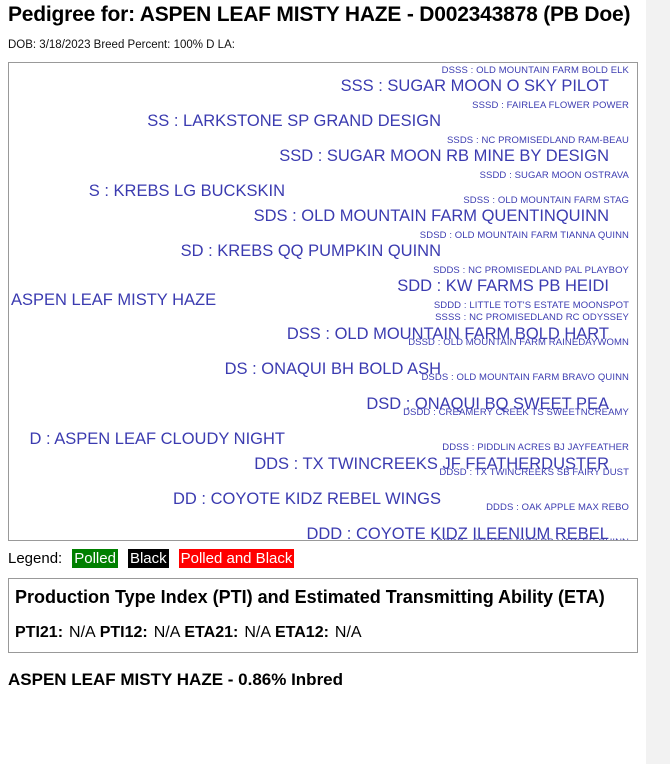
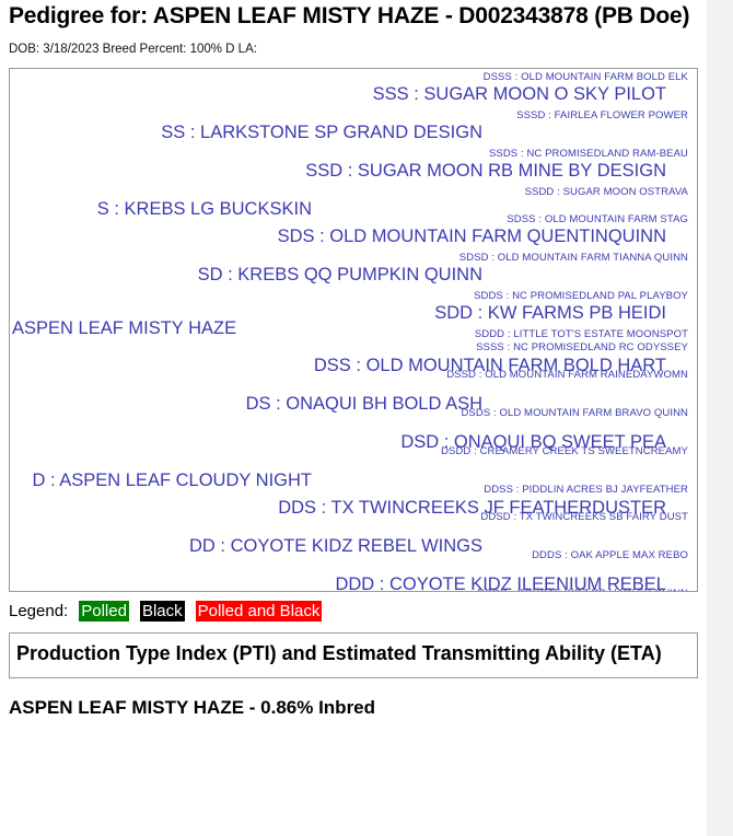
  Pedigree for: ASPEN LEAF MISTY HAZE - D002343878 (PB Doe)
  DOB: 3/18/2023 Breed Percent: 100% D LA:
  ASPEN LEAF MISTY HAZE
  DSSS : OLD MOUNTAIN FARM BOLD ELK
  SSS : SUGAR MOON O SKY PILOT
  SSSD : FAIRLEA FLOWER POWER
  SS : LARKSTONE SP GRAND DESIGN
  SSDS : NC PROMISEDLAND RAM-BEAU
  SSD : SUGAR MOON RB MINE BY DESIGN
  SSDD : SUGAR MOON OSTRAVA
  S : KREBS LG BUCKSKIN
  SDSS : OLD MOUNTAIN FARM STAG
  SDS : OLD MOUNTAIN FARM QUENTINQUINN
  SDSD : OLD MOUNTAIN FARM TIANNA QUINN
  SD : KREBS QQ PUMPKIN QUINN
  SDDS : NC PROMISEDLAND PAL PLAYBOY
  SDD : KW FARMS PB HEIDI
  SDDD : LITTLE TOT'S ESTATE MOONSPOT
  SSSS : NC PROMISEDLAND RC ODYSSEY
  DSS : OLD MOUNTAIN FARM BOLD HART
  DSSD : OLD MOUNTAIN FARM RAINEDAYWOMN
  DS : ONAQUI BH BOLD ASH
  DSDS : OLD MOUNTAIN FARM BRAVO QUINN
  DSD : ONAQUI BQ SWEET PEA
  DSDD : CREAMERY CREEK TS SWEETNCREAMY
  D : ASPEN LEAF CLOUDY NIGHT
  DDSS : PIDDLIN ACRES BJ JAYFEATHER
  DDS : TX TWINCREEKS JF FEATHERDUSTER
  DDSD : TX TWINCREEKS SB FAIRY DUST
  DD : COYOTE KIDZ REBEL WINGS
  DDDS : OAK APPLE MAX REBO
  DDD : COYOTE KIDZ ILEENIUM REBEL
  Legend:
  Polled
  Black
  Polled and Black
  Production Type Index (PTI) and Estimated Transmitting Ability (ETA)
- PTI21: N/A PTI12: N/A ETA21: N/A ETA12: N/A
  ASPEN LEAF MISTY HAZE - 0.86% Inbred
